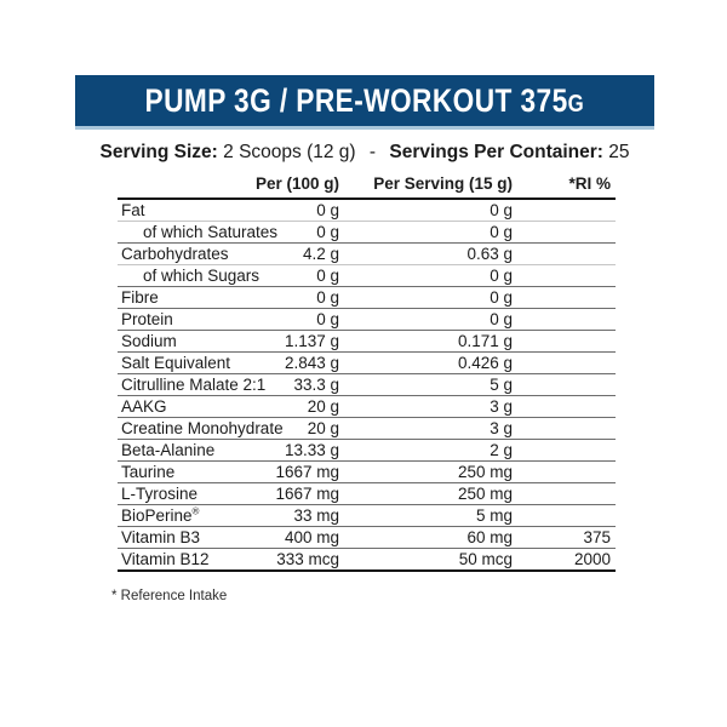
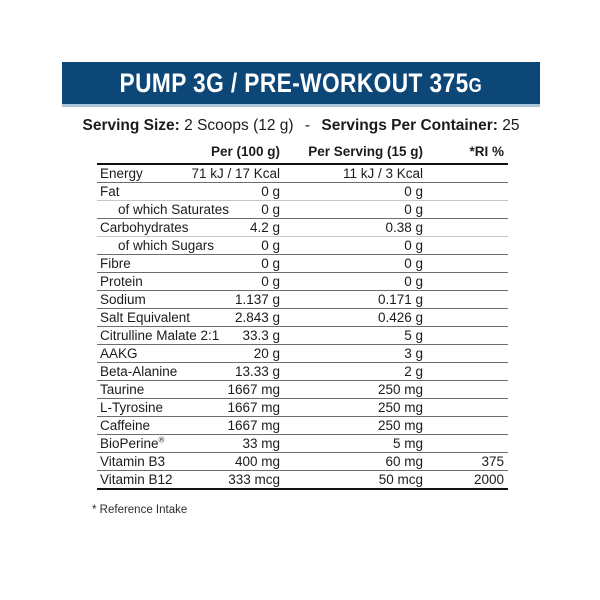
  PUMP 3G / PRE-WORKOUT 375G
  Serving Size: 2 Scoops (12 g) - Servings Per Container: 25
  	Per (100 g)	Per Serving (15 g)	*RI %
+ Energy	71 kJ / 17 Kcal	11 kJ / 3 Kcal
  Fat	0 g	0 g
  of which Saturates	0 g	0 g
- Carbohydrates	4.2 g	0.63 g
+ Carbohydrates	4.2 g	0.38 g
  of which Sugars	0 g	0 g
  Fibre	0 g	0 g
  Protein	0 g	0 g
  Sodium	1.137 g	0.171 g
  Salt Equivalent	2.843 g	0.426 g
  Citrulline Malate 2:1	33.3 g	5 g
  AAKG	20 g	3 g
- Creatine Monohydrate	20 g	3 g
  Beta-Alanine	13.33 g	2 g
  Taurine	1667 mg	250 mg
  L-Tyrosine	1667 mg	250 mg
+ Caffeine	1667 mg	250 mg
  BioPerine®	33 mg	5 mg
  Vitamin B3	400 mg	60 mg	375
  Vitamin B12	333 mcg	50 mcg	2000
  * Reference Intake
